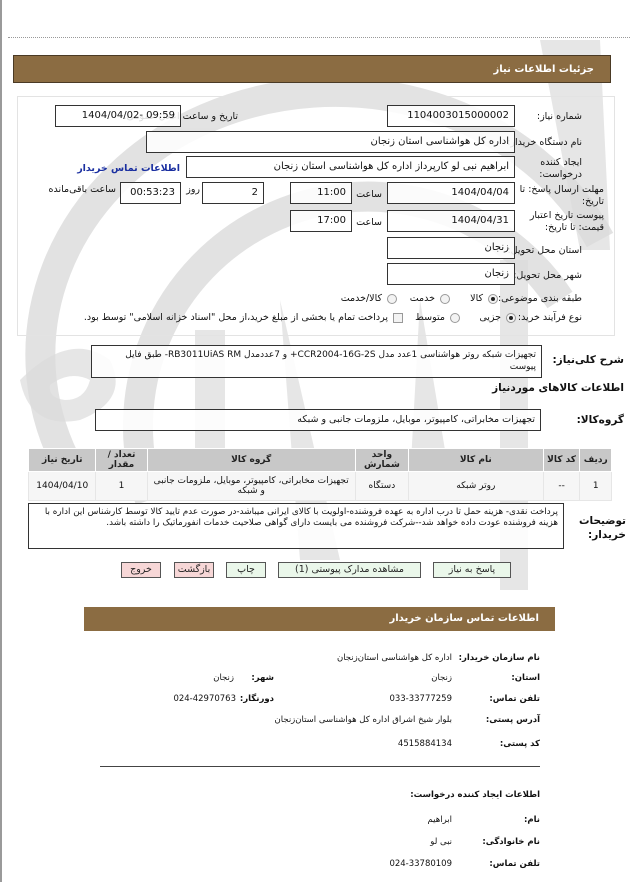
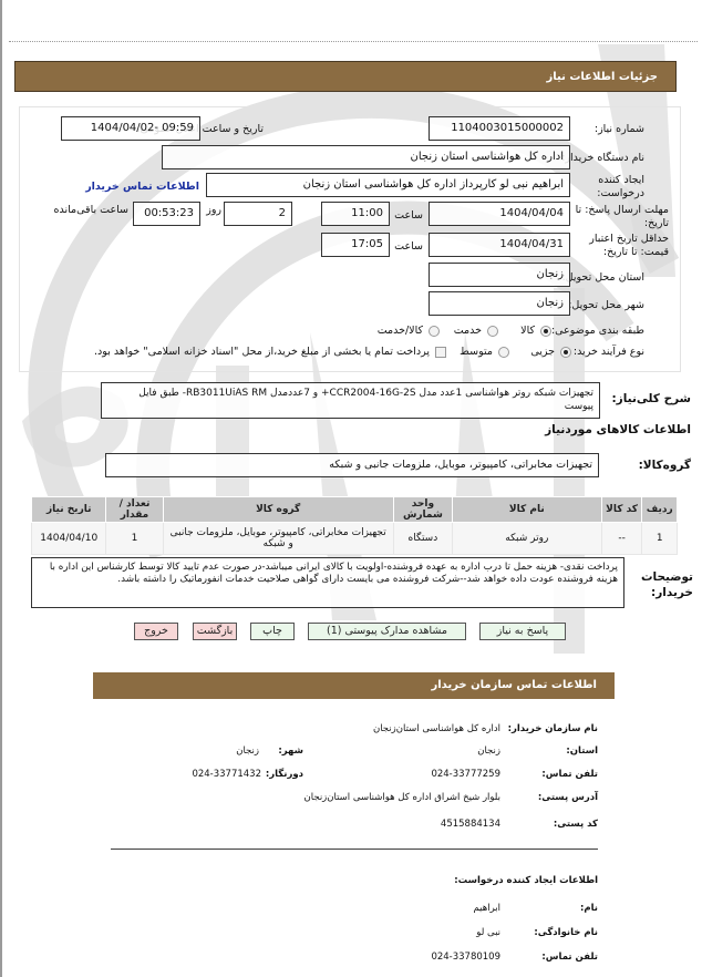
  جزئیات اطلاعات نیاز
  شماره نیاز:
  1104003015000002
  تاریخ و ساعت اعلان عمومی:
  1404/04/02- 09:59
  نام دستگاه خریدار:
  اداره کل هواشناسی استان زنجان
  ایجاد کننده درخواست:
  ابراهیم نبی لو کارپرداز اداره کل هواشناسی استان زنجان
  اطلاعات تماس خریدار
  مهلت ارسال پاسخ: تا تاریخ:
  1404/04/04
  ساعت
  11:00
  2
  روز
  00:53:23
  ساعت باقی‌مانده
- پیوست تاریخ اعتبار قیمت: تا تاریخ:
+ حداقل تاریخ اعتبار قیمت: تا تاریخ:
  1404/04/31
  ساعت
- 17:00
+ 17:05
  استان محل تحویل:
  زنجان
  شهر محل تحویل:
  زنجان
  طبقه بندی موضوعی:
  کالا
  خدمت
  کالا/خدمت
  نوع فرآیند خرید:
  جزیی
  متوسط
- پرداخت تمام یا بخشی از مبلغ خرید،از محل "اسناد خزانه اسلامی" توسط بود.
+ پرداخت تمام یا بخشی از مبلغ خرید،از محل "اسناد خزانه اسلامی" خواهد بود.
  شرح کلی‌نیاز:
  تجهیزات شبکه روتر هواشناسی 1عدد مدل CCR2004-16G-2S+ و 7عددمدل RB3011UiAS RM- طبق فایل پیوست
  اطلاعات کالاهای موردنیاز
  گروه‌کالا:
  تجهیزات مخابراتی، کامپیوتر، موبایل، ملزومات جانبی و شبکه
  ردیف	کد کالا	نام کالا	واحد شمارش	گروه کالا	تعداد / مقدار	تاریخ نیاز
  1	--	روتر شبکه	دستگاه	تجهیزات مخابراتی، کامپیوتر، موبایل، ملزومات جانبی و شبکه	1	1404/04/10
  توضیحات خریدار:
  پرداخت نقدی- هزینه حمل تا درب اداره به عهده فروشنده-اولویت با کالای ایرانی میباشد-در صورت عدم تایید کالا توسط کارشناس این اداره با هزینه فروشنده عودت داده خواهد شد--شرکت فروشنده می بایست دارای گواهی صلاحیت خدمات انفورماتیک را داشته باشد.
  پاسخ به نیاز
  مشاهده مدارک پیوستی (1)
  چاپ
  بازگشت
  خروج
  اطلاعات تماس سازمان خریدار
  نام سازمان خریدار:
  اداره کل هواشناسی استان‌زنجان
  استان:
  زنجان
  شهر:
  زنجان
  تلفن تماس:
- 033-33777259
+ 024-33777259
  دورنگار:
- 024-42970763
+ 024-33771432
  آدرس پستی:
  بلوار شیخ اشراق اداره کل هواشناسی استان‌زنجان
  کد پستی:
  4515884134
  اطلاعات ایجاد کننده درخواست:
  نام:
  ابراهیم
  نام خانوادگی:
  نبی لو
  تلفن تماس:
  024-33780109
